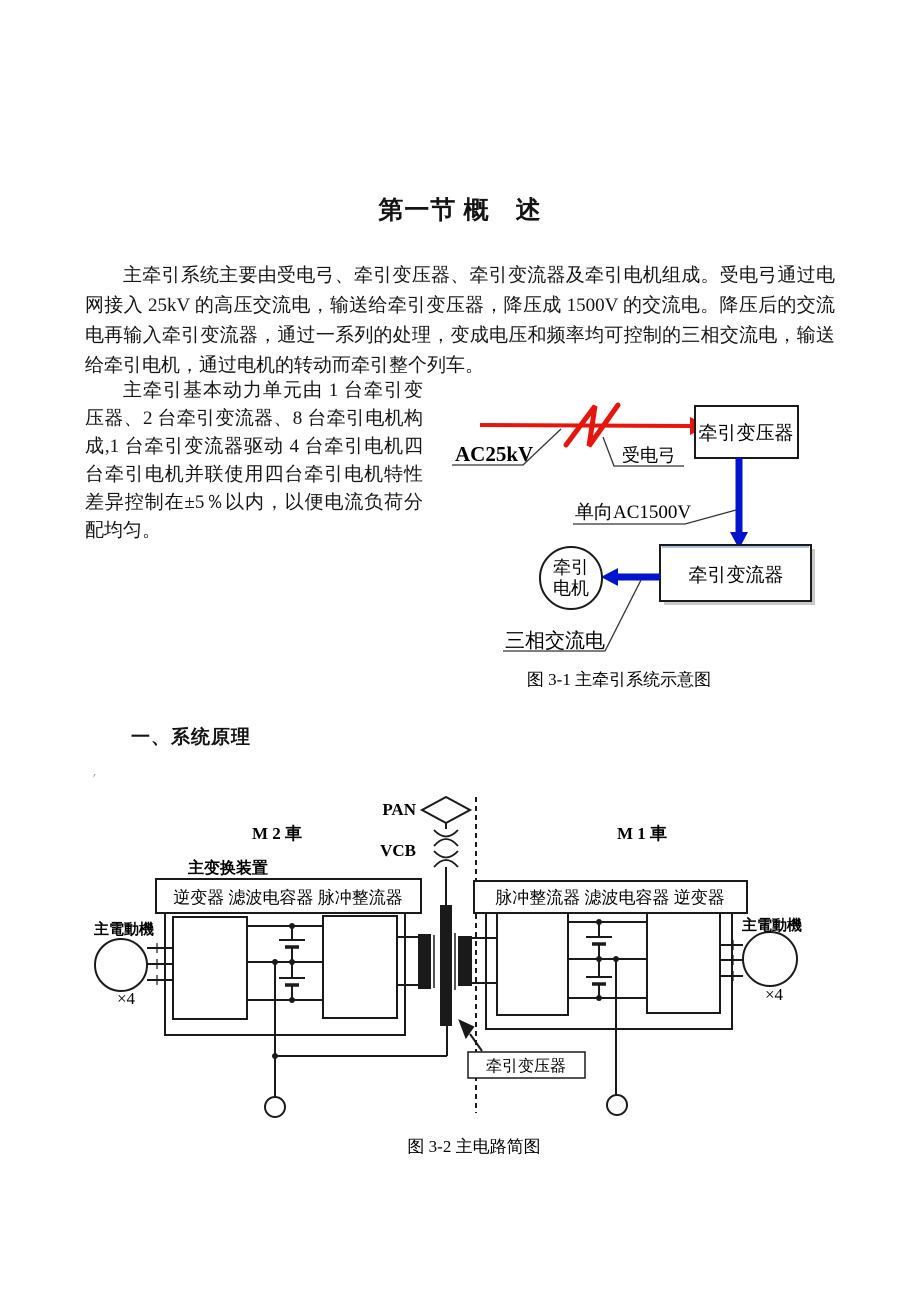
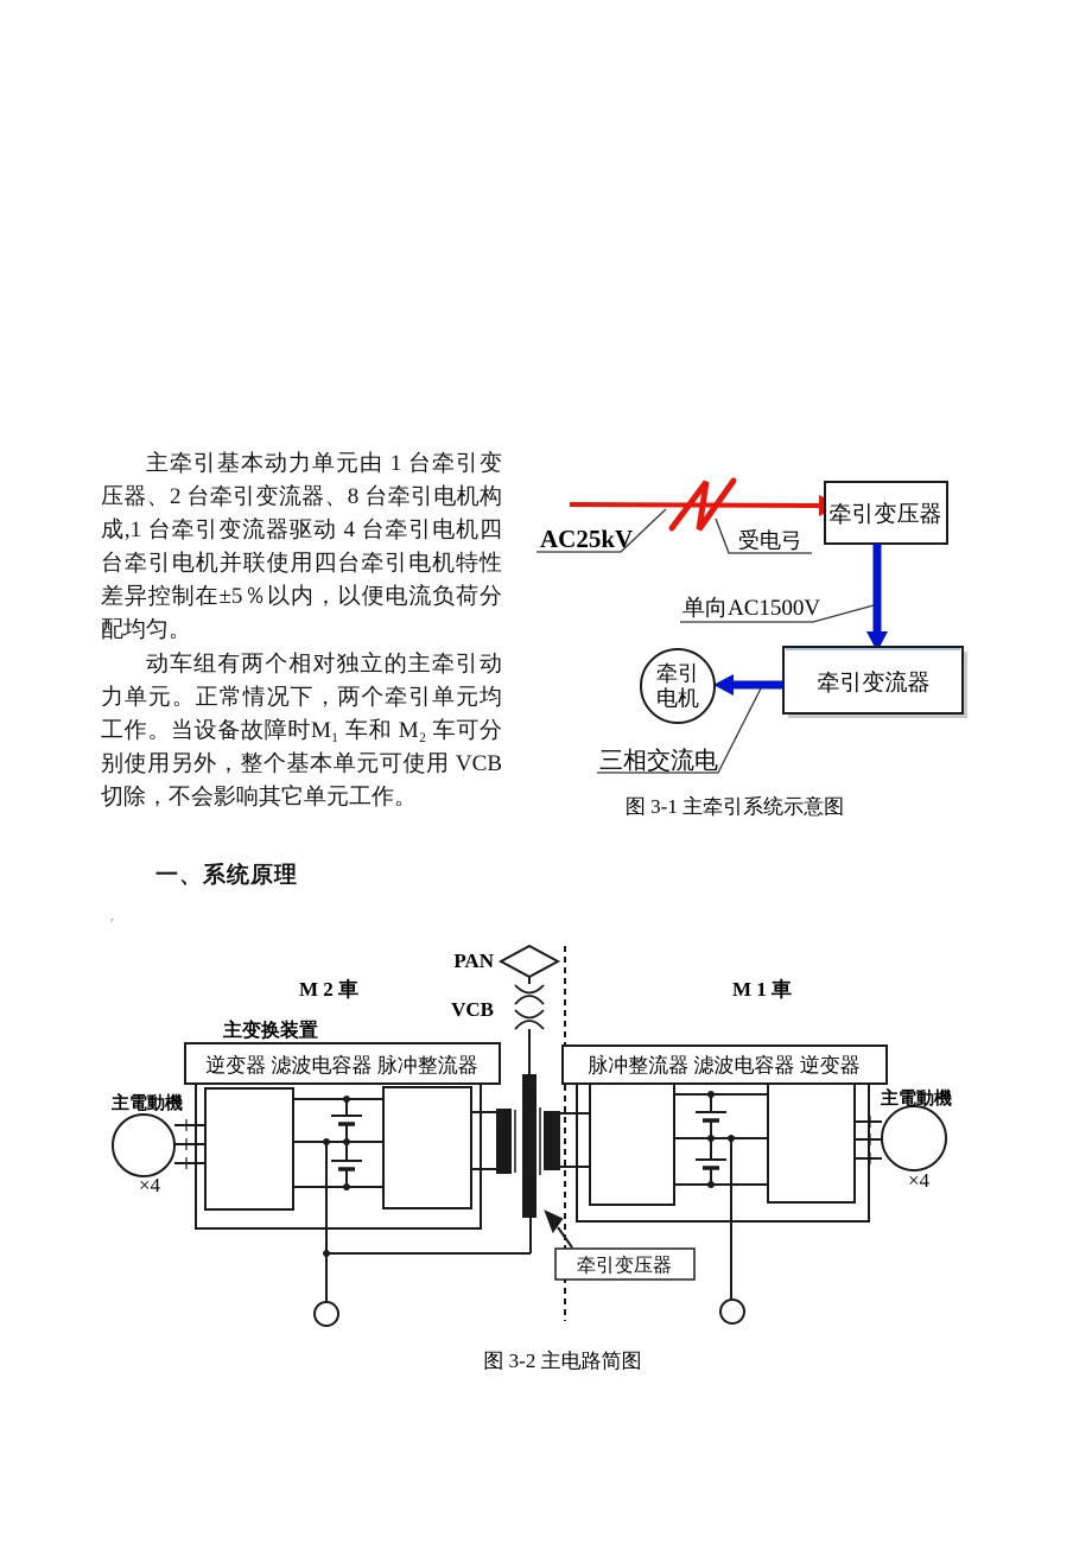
- 第一节 概 述
- 主牵引系统主要由受电弓、牵引变压器、牵引变流器及牵引电机组成。受电弓通过电网接入 25kV 的高压交流电，输送给牵引变压器，降压成 1500V 的交流电。降压后的交流电再输入牵引变流器，通过一系列的处理，变成电压和频率均可控制的三相交流电，输送给牵引电机，通过电机的转动而牵引整个列车。
  主牵引基本动力单元由 1 台牵引变压器、2 台牵引变流器、8 台牵引电机构成,1 台牵引变流器驱动 4 台牵引电机四台牵引电机并联使用四台牵引电机特性差异控制在±5％以内，以便电流负荷分配均匀。
+ 动车组有两个相对独立的主牵引动力单元。正常情况下，两个牵引单元均工作。当设备故障时M₁ 车和 M₂ 车可分别使用另外，整个基本单元可使用 VCB 切除，不会影响其它单元工作。
  一、系统原理
  AC25kV
  受电弓
  牵引变压器
  单向AC1500V
  牵引变流器
  牵引
  电机
  三相交流电
  图 3-1 主牵引系统示意图
  PAN
  VCB
  M 2 車
  M 1 車
  主变换装置
  逆变器 滤波电容器 脉冲整流器
  脉冲整流器 滤波电容器 逆变器
  主電動機
  主電動機
  ×4
  ×4
  牵引变压器
  图 3-2 主电路简图
